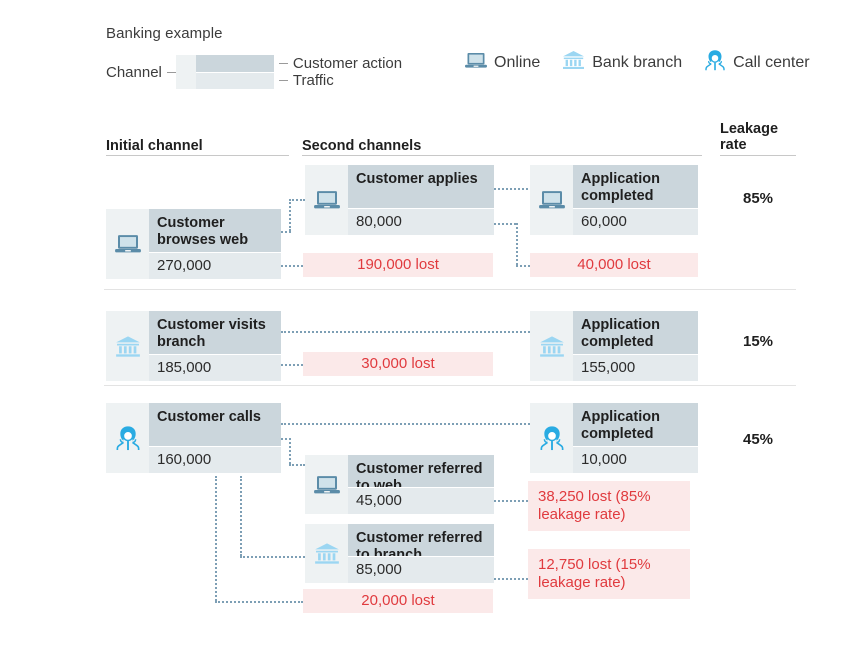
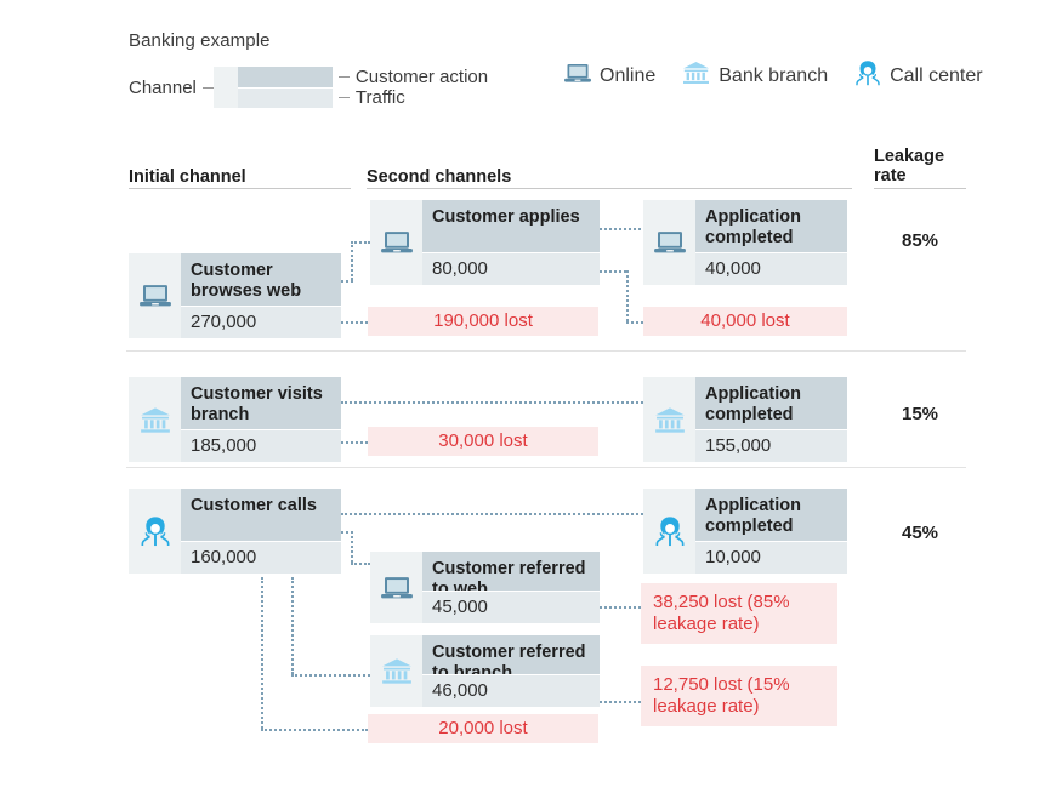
  Banking example
  Channel
  Customer action
  Traffic
  Online
  Bank branch
  Call center
  Initial channel
  Second channels
  Leakage
  rate
  Customer browses web
  270,000
  Customer applies
  80,000
  Application completed
- 60,000
+ 40,000
  190,000 lost
  40,000 lost
  85%
  Customer visits branch
  185,000
  Application completed
  155,000
  30,000 lost
  15%
  Customer calls
  160,000
  Application completed
  10,000
  Customer referred to web
  45,000
  Customer referred to branch
- 85,000
+ 46,000
  38,250 lost (85%
  leakage rate)
  12,750 lost (15%
  leakage rate)
  20,000 lost
  45%
